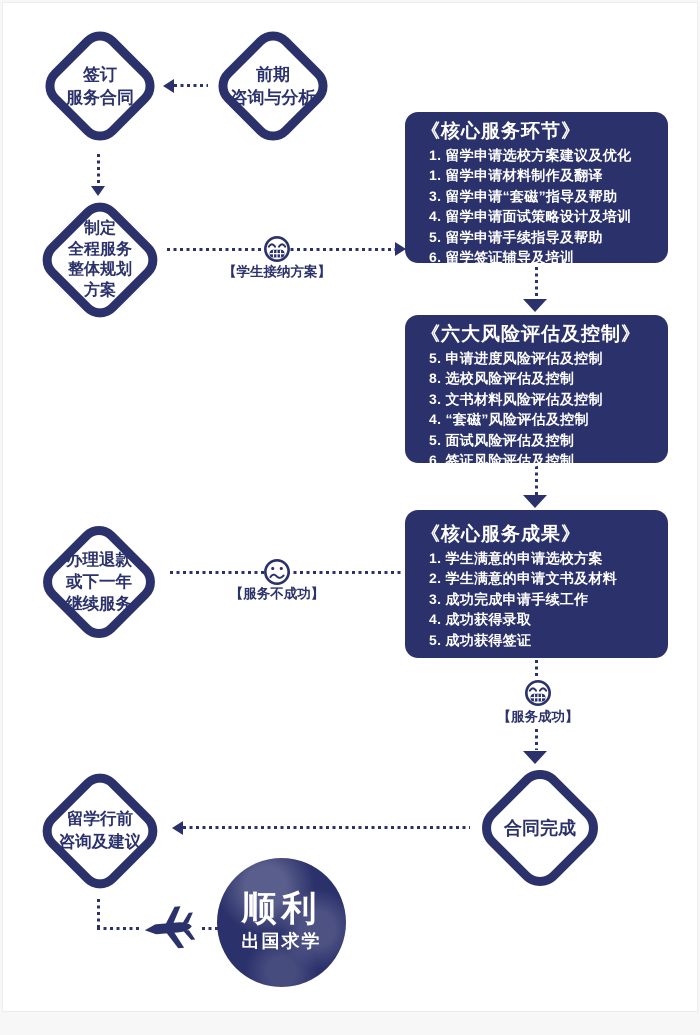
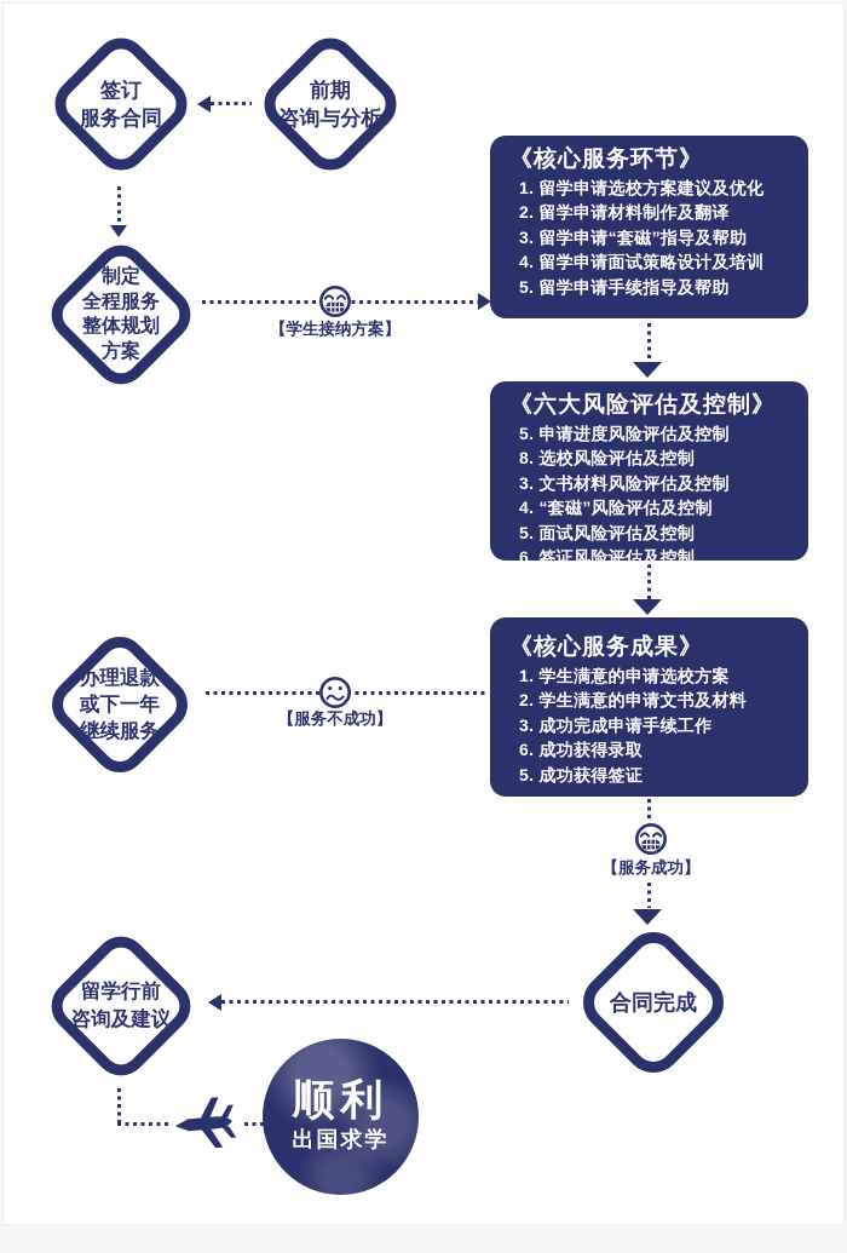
  【学生接纳方案】
  【服务不成功】
  【服务成功】
  签订
  服务合同
  前期
  咨询与分析
  制定
  全程服务
  整体规划
  方案
  办理退款
  或下一年
  继续服务
  留学行前
  咨询及建议
  合同完成
  《核心服务环节》
  1. 留学申请选校方案建议及优化
- 1. 留学申请材料制作及翻译
+ 2. 留学申请材料制作及翻译
  3. 留学申请“套磁”指导及帮助
  4. 留学申请面试策略设计及培训
  5. 留学申请手续指导及帮助
- 6. 留学签证辅导及培训
  《六大风险评估及控制》
  5. 申请进度风险评估及控制
  8. 选校风险评估及控制
  3. 文书材料风险评估及控制
  4. “套磁”风险评估及控制
  5. 面试风险评估及控制
  6. 签证风险评估及控制
  《核心服务成果》
  1. 学生满意的申请选校方案
  2. 学生满意的申请文书及材料
  3. 成功完成申请手续工作
- 4. 成功获得录取
+ 6. 成功获得录取
  5. 成功获得签证
  顺利
  出国求学
